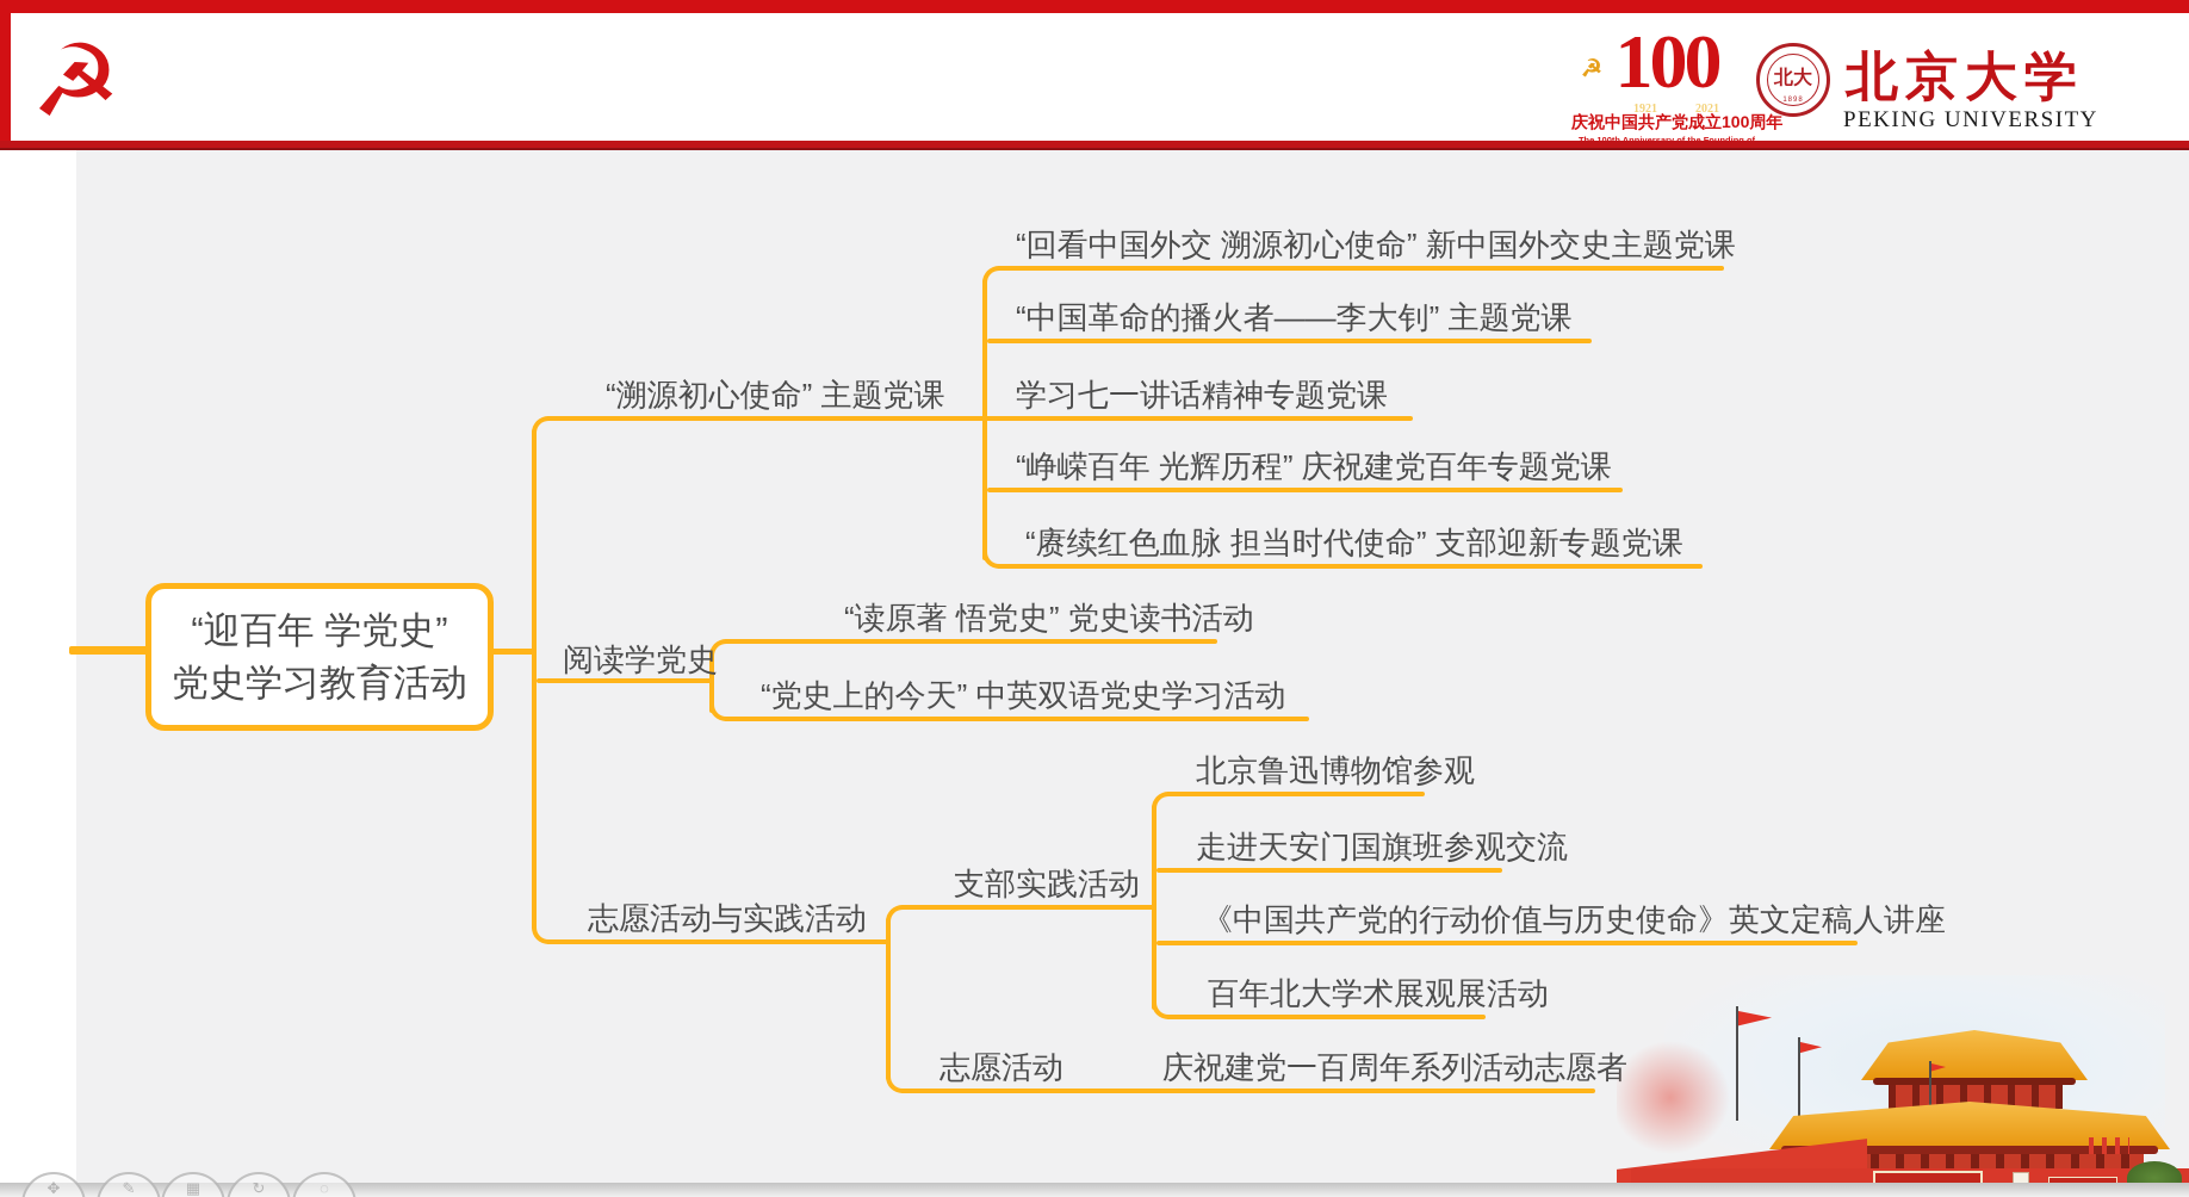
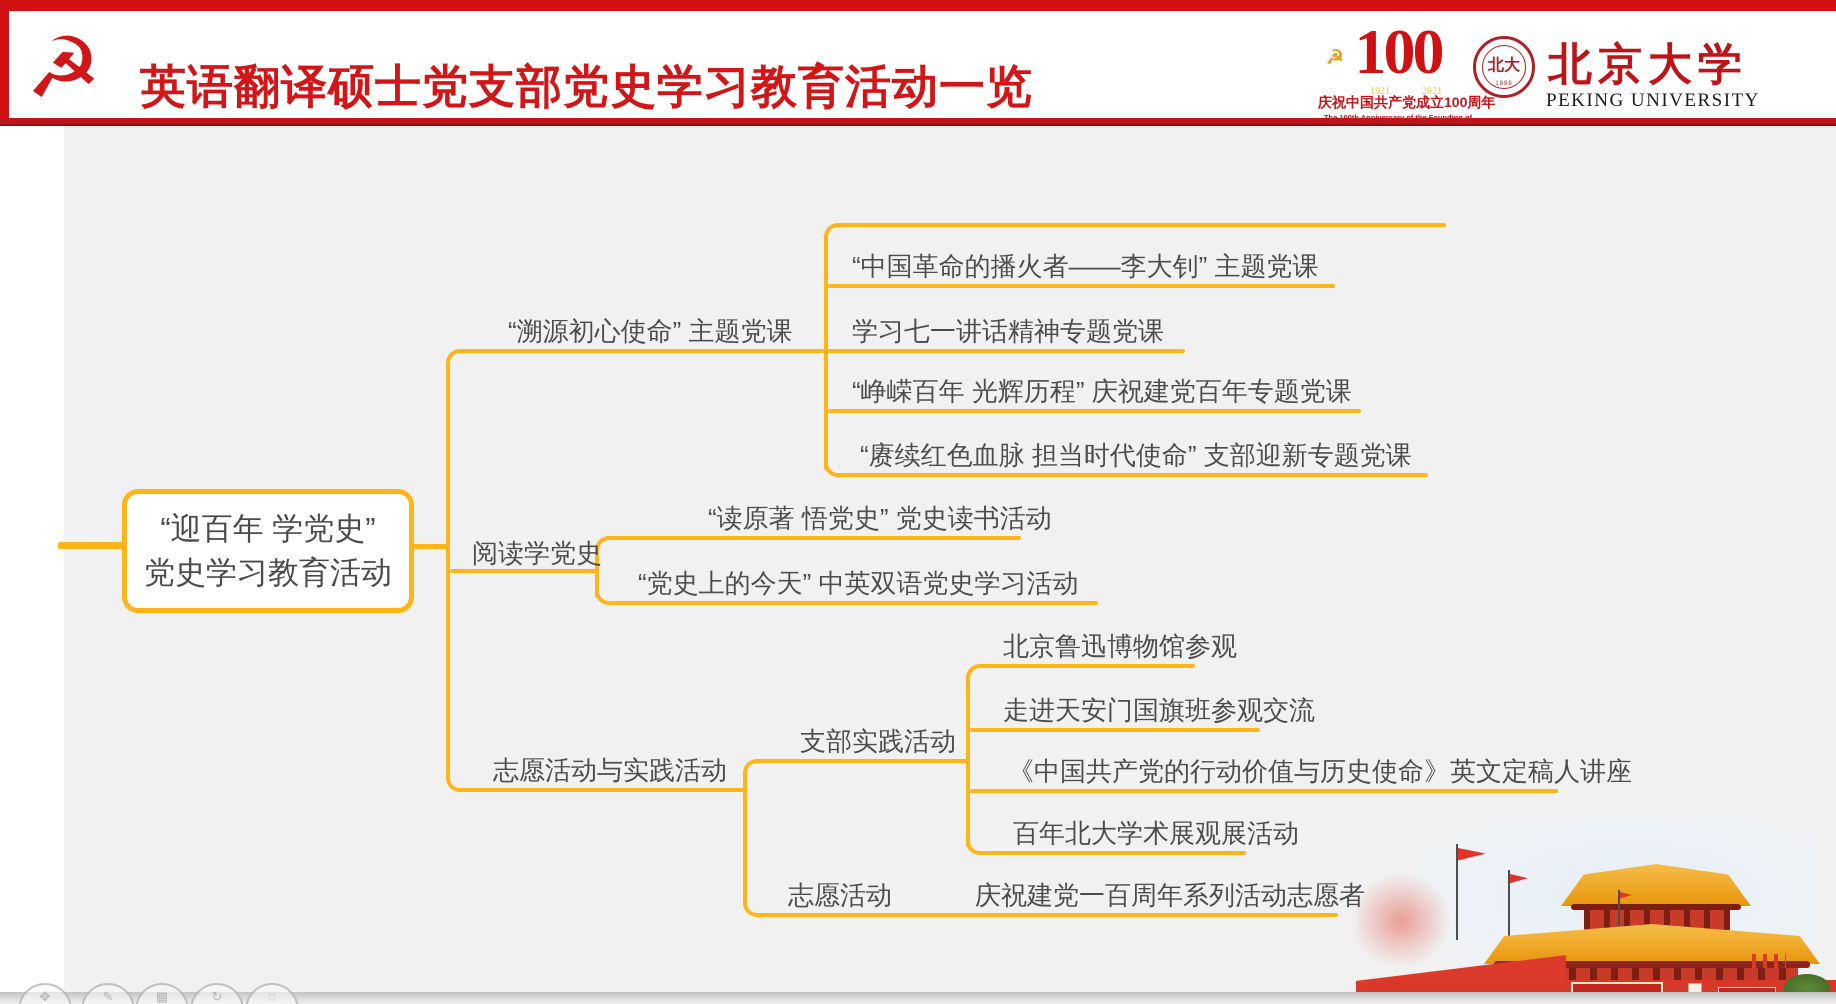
  ☭
+ 英语翻译硕士党支部党史学习教育活动一览
  ☭
  100
  1921
  2021
  庆祝中国共产党成立100周年
  北大
  北京大学
  PEKING UNIVERSITY
  “迎百年 学党史”
  党史学习教育活动
  “溯源初心使命” 主题党课
- “回看中国外交 溯源初心使命” 新中国外交史主题党课
  “中国革命的播火者——李大钊” 主题党课
  学习七一讲话精神专题党课
  “峥嵘百年 光辉历程” 庆祝建党百年专题党课
  “赓续红色血脉 担当时代使命” 支部迎新专题党课
  阅读学党史
  “读原著 悟党史” 党史读书活动
  “党史上的今天” 中英双语党史学习活动
  志愿活动与实践活动
  支部实践活动
  北京鲁迅博物馆参观
  走进天安门国旗班参观交流
  《中国共产党的行动价值与历史使命》英文定稿人讲座
  百年北大学术展观展活动
  志愿活动
  庆祝建党一百周年系列活动志愿者
  ✥
  ✎
  ▦
  ↻
  ◌
